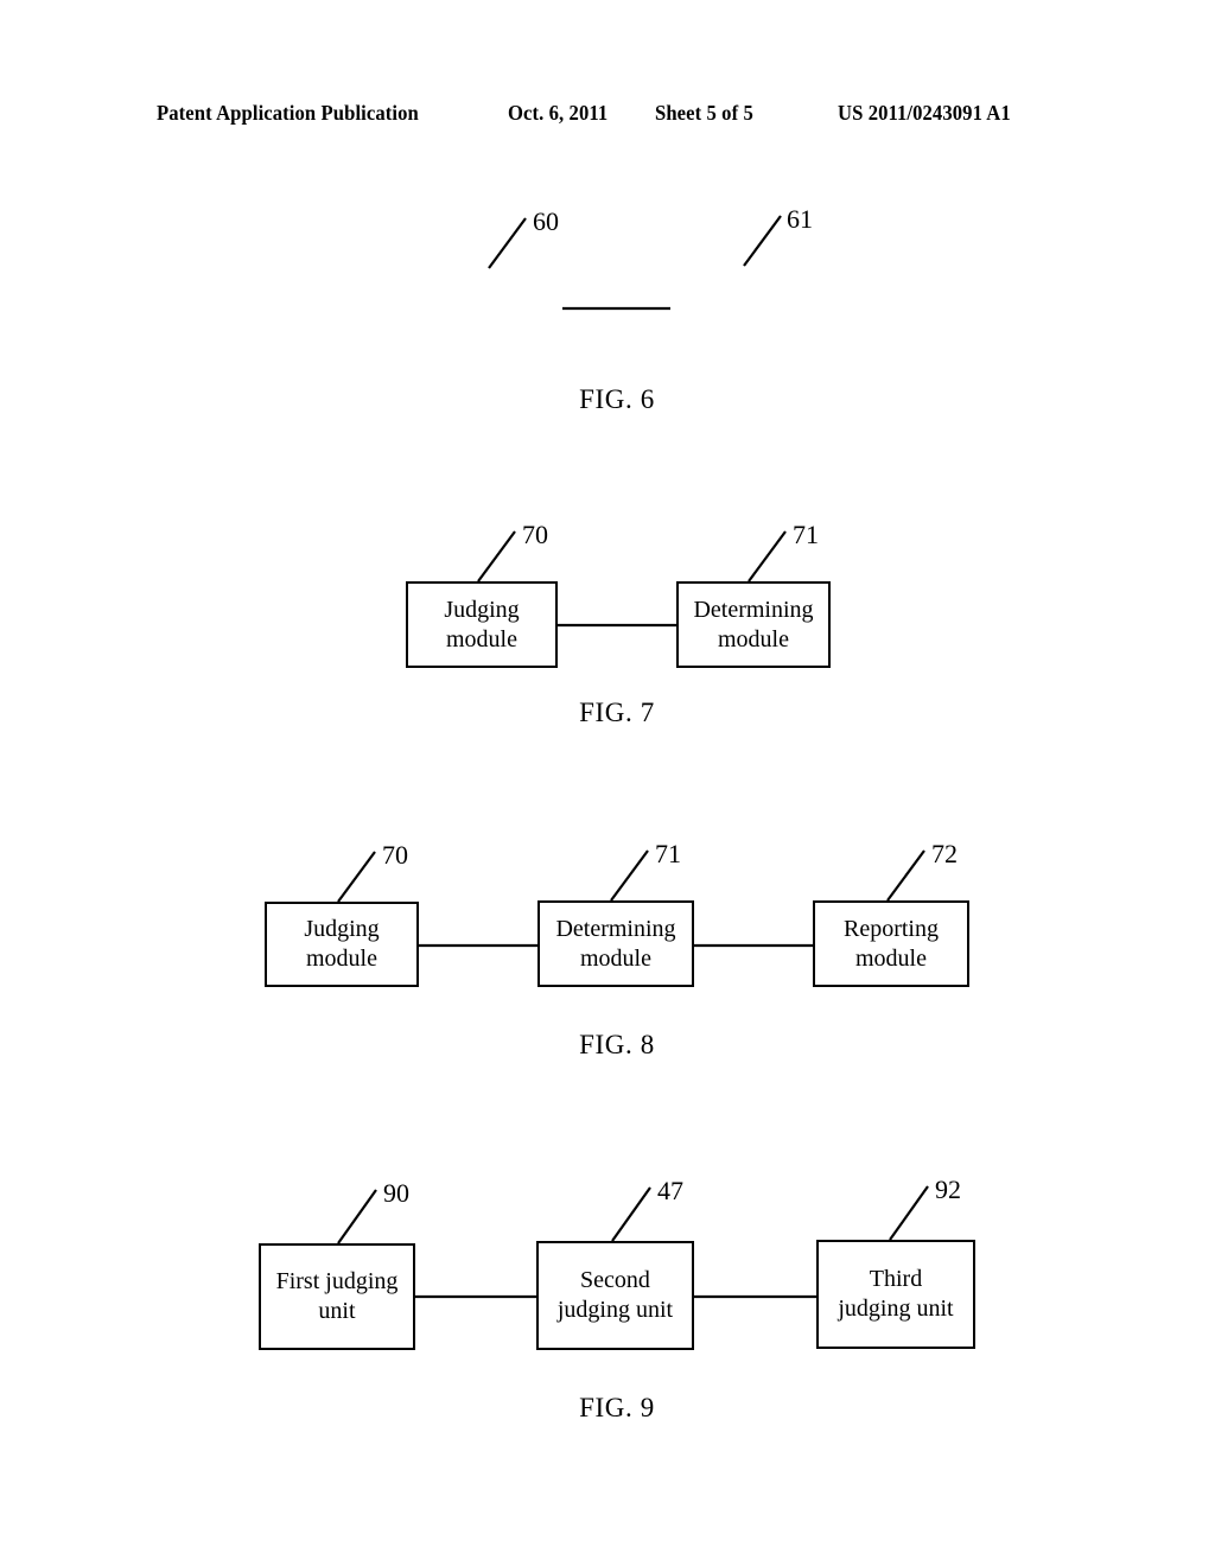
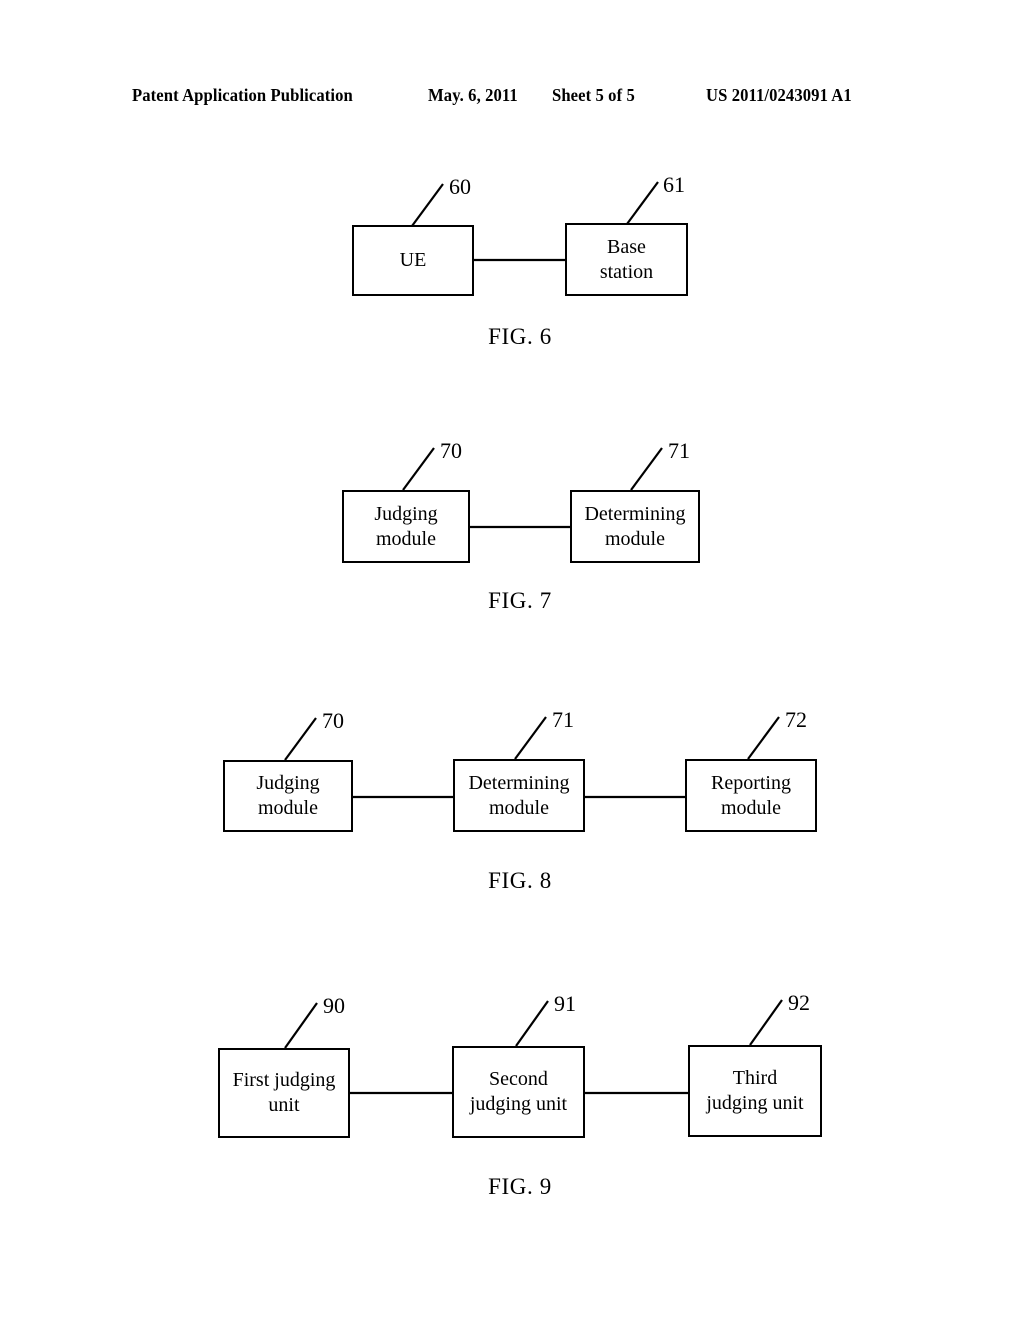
  Patent Application Publication
- Oct. 6, 2011
+ May. 6, 2011
  Sheet 5 of 5
  US 2011/0243091 A1
+ UE
+ Base
+ station
  60
  61
  FIG. 6
  Judging
  module
  Determining
  module
  70
  71
  FIG. 7
  Judging
  module
  Determining
  module
  Reporting
  module
  70
  71
  72
  FIG. 8
  First judging
  unit
  Second
  judging unit
  Third
  judging unit
  90
- 47
+ 91
  92
  FIG. 9
